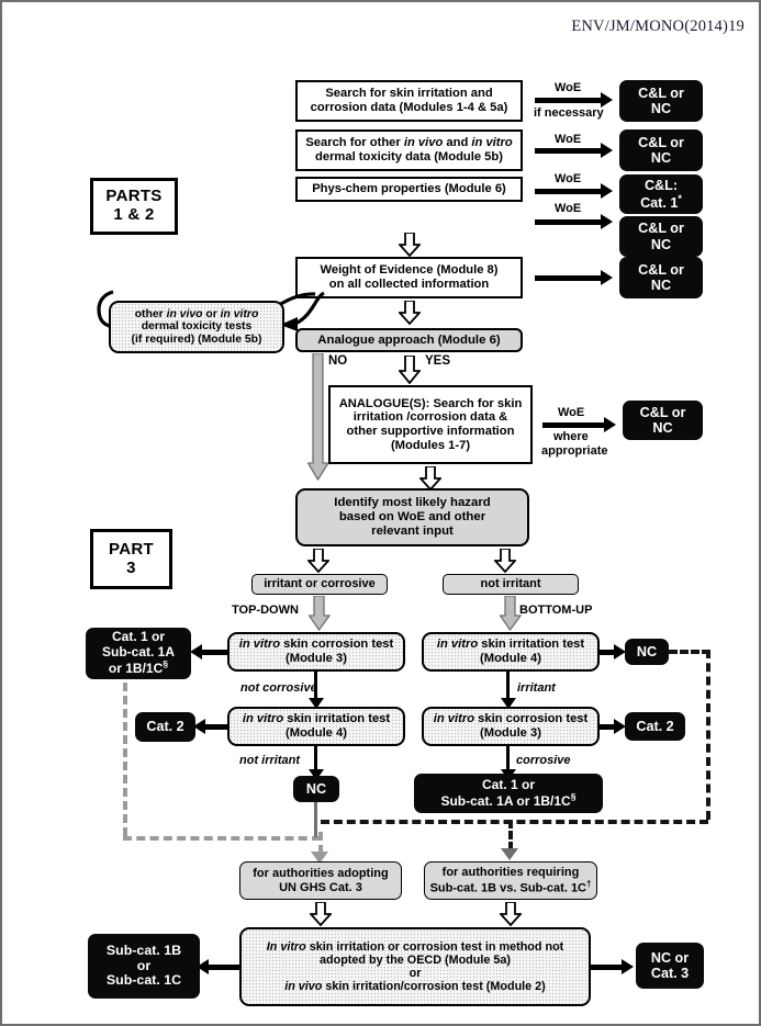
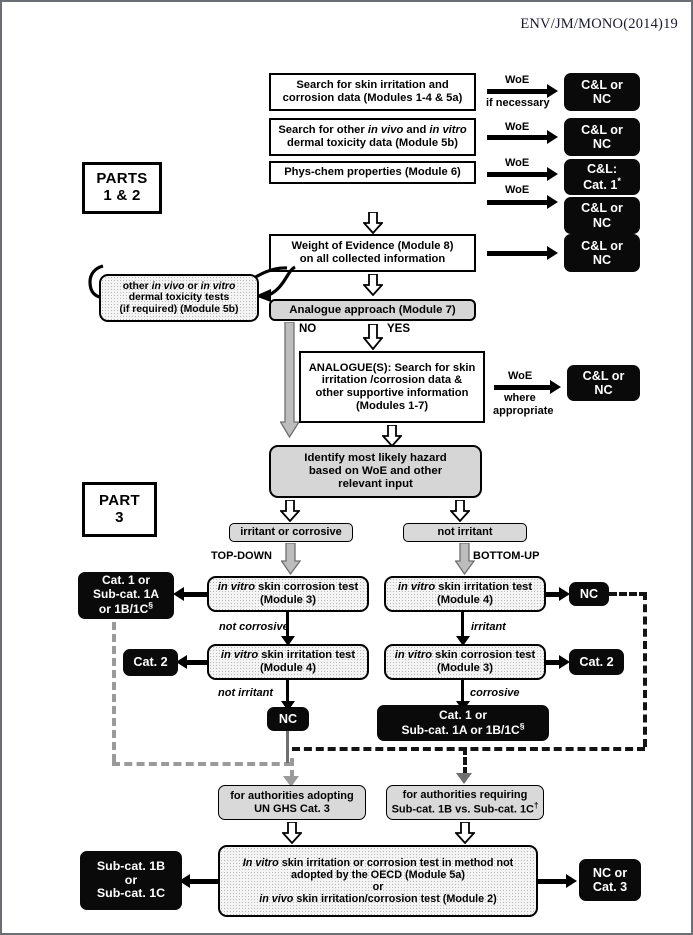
  ENV/JM/MONO(2014)19
  PARTS
  1 & 2
  PART
  3
  Search for skin irritation and
  corrosion data (Modules 1-4 & 5a)
  Search for other in vivo and in vitro
  dermal toxicity data (Module 5b)
  Phys-chem properties (Module 6)
  C&L or
  NC
  C&L or
  NC
  C&L:
  Cat. 1*
  C&L or
  NC
  WoE
  if necessary
  WoE
  WoE
  WoE
  Weight of Evidence (Module 8)
  on all collected information
  C&L or
  NC
  other in vivo or in vitro
  dermal toxicity tests
  (if required) (Module 5b)
- Analogue approach (Module 6)
+ Analogue approach (Module 7)
  NO
  YES
  ANALOGUE(S): Search for skin
  irritation /corrosion data &
  other supportive information
  (Modules 1-7)
  WoE
  where
  appropriate
  C&L or
  NC
  Identify most likely hazard
  based on WoE and other
  relevant input
  irritant or corrosive
  not irritant
  TOP-DOWN
  BOTTOM-UP
  in vitro skin corrosion test
  (Module 3)
  Cat. 1 or
  Sub-cat. 1A
  or 1B/1C§
  not corrosiv
  in vitro skin irritation test
  (Module 4)
  Cat. 2
  not irritant
  NC
  in vitro skin irritation test
  (Module 4)
  NC
  irritant
  in vitro skin corrosion test
  (Module 3)
  Cat. 2
  corrosive
  Cat. 1 or
  Sub-cat. 1A or 1B/1C§
  for authorities adopting
  UN GHS Cat. 3
  for authorities requiring
  Sub-cat. 1B vs. Sub-cat. 1C†
  In vitro skin irritation or corrosion test in method not
  adopted by the OECD (Module 5a)
  or
  in vivo skin irritation/corrosion test (Module 2)
  Sub-cat. 1B
  or
  Sub-cat. 1C
  NC or
  Cat. 3
